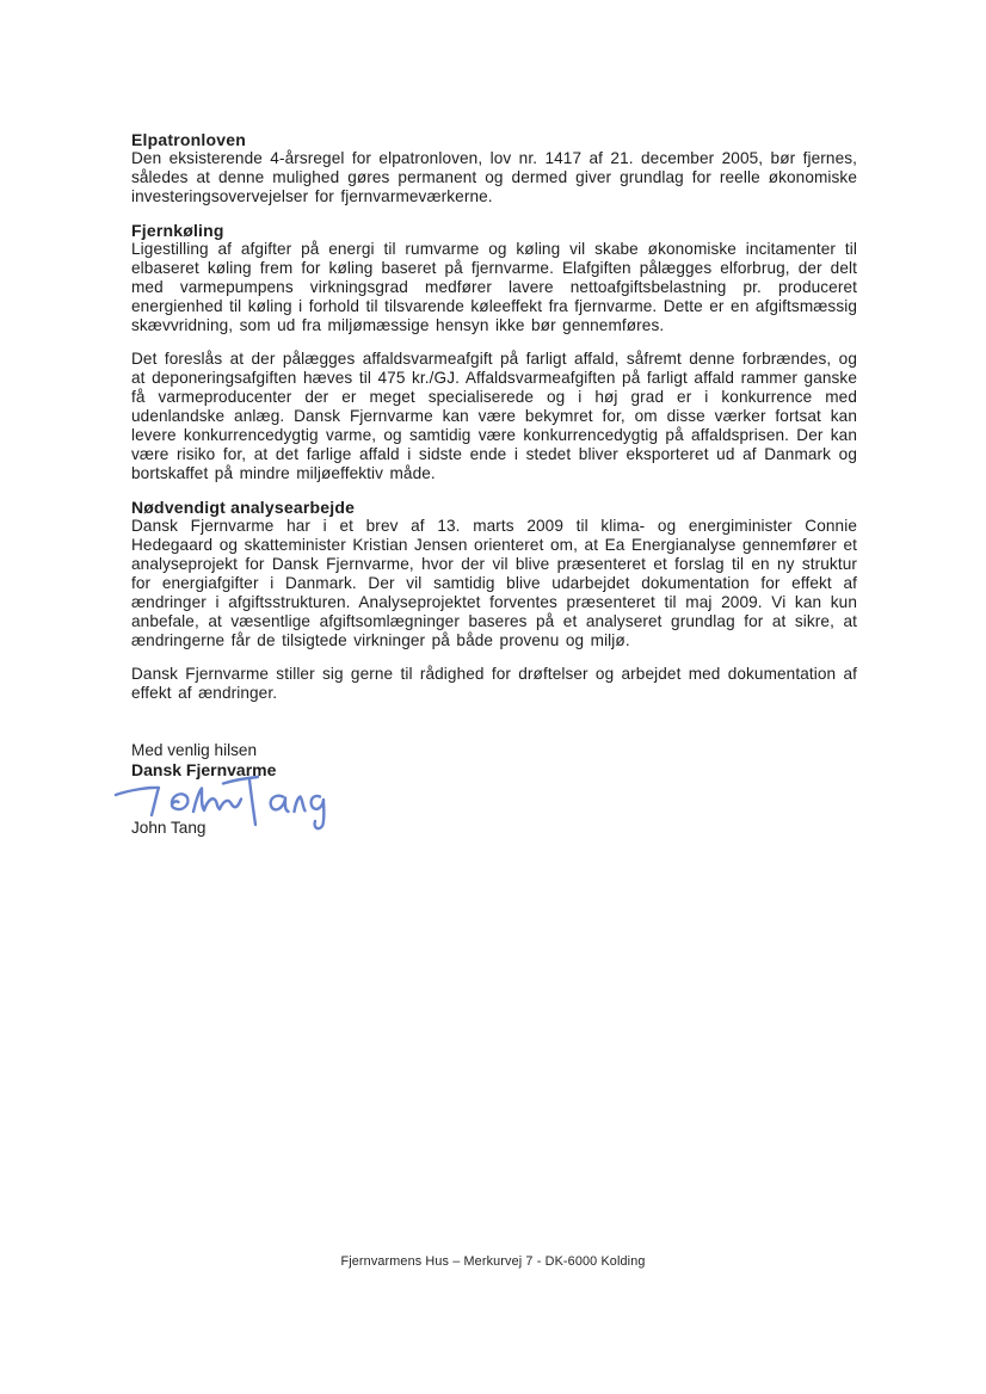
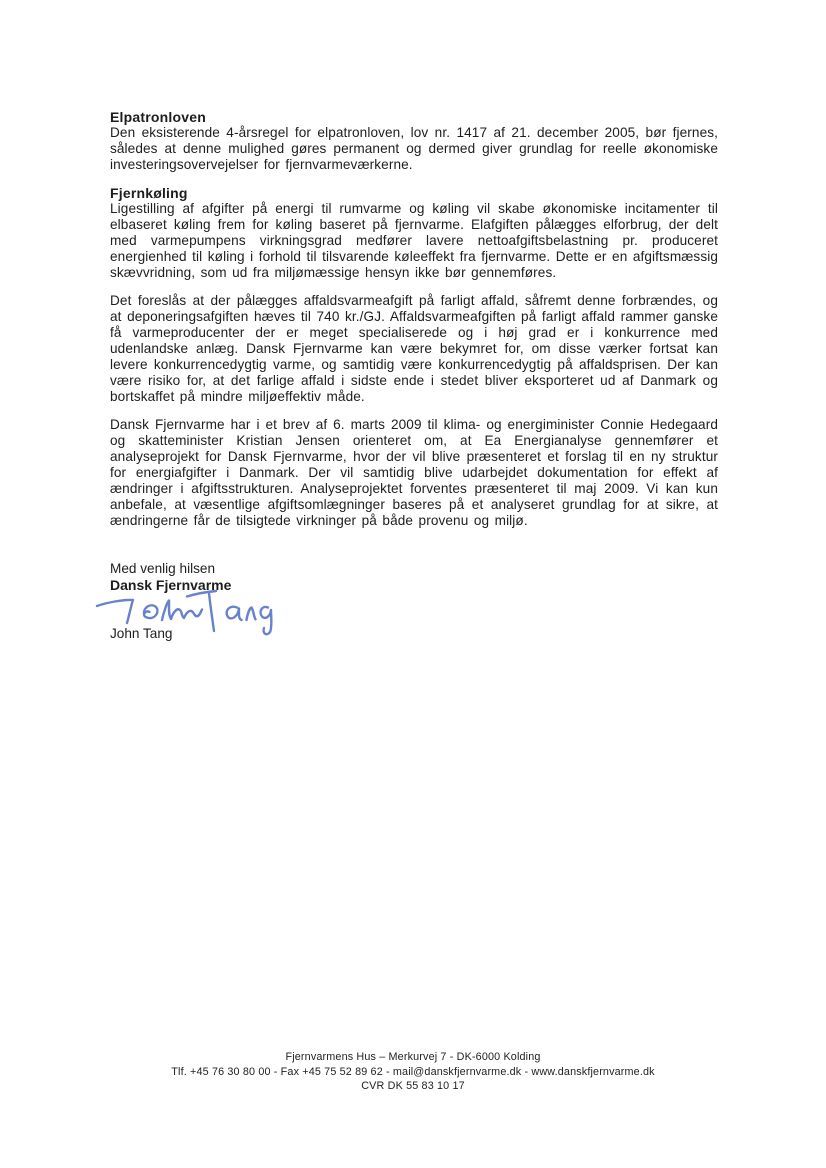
  Elpatronloven
  Den eksisterende 4-årsregel for elpatronloven, lov nr. 1417 af 21. december 2005, bør fjernes, således at denne mulighed gøres permanent og dermed giver grundlag for reelle økonomiske investeringsovervejelser for fjernvarmeværkerne.
  Fjernkøling
  Ligestilling af afgifter på energi til rumvarme og køling vil skabe økonomiske incitamenter til elbaseret køling frem for køling baseret på fjernvarme. Elafgiften pålægges elforbrug, der delt med varmepumpens virkningsgrad medfører lavere nettoafgiftsbelastning pr. produceret energienhed til køling i forhold til tilsvarende køleeffekt fra fjernvarme. Dette er en afgiftsmæssig skævvridning, som ud fra miljømæssige hensyn ikke bør gennemføres.
- Det foreslås at der pålægges affaldsvarmeafgift på farligt affald, såfremt denne forbrændes, og at deponeringsafgiften hæves til 475 kr./GJ. Affaldsvarmeafgiften på farligt affald rammer ganske få varmeproducenter der er meget specialiserede og i høj grad er i konkurrence med udenlandske anlæg. Dansk Fjernvarme kan være bekymret for, om disse værker fortsat kan levere konkurrencedygtig varme, og samtidig være konkurrencedygtig på affaldsprisen. Der kan være risiko for, at det farlige affald i sidste ende i stedet bliver eksporteret ud af Danmark og bortskaffet på mindre miljøeffektiv måde.
+ Det foreslås at der pålægges affaldsvarmeafgift på farligt affald, såfremt denne forbrændes, og at deponeringsafgiften hæves til 740 kr./GJ. Affaldsvarmeafgiften på farligt affald rammer ganske få varmeproducenter der er meget specialiserede og i høj grad er i konkurrence med udenlandske anlæg. Dansk Fjernvarme kan være bekymret for, om disse værker fortsat kan levere konkurrencedygtig varme, og samtidig være konkurrencedygtig på affaldsprisen. Der kan være risiko for, at det farlige affald i sidste ende i stedet bliver eksporteret ud af Danmark og bortskaffet på mindre miljøeffektiv måde.
- Nødvendigt analysearbejde
- Dansk Fjernvarme har i et brev af 13. marts 2009 til klima- og energiminister Connie Hedegaard og skatteminister Kristian Jensen orienteret om, at Ea Energianalyse gennemfører et analyseprojekt for Dansk Fjernvarme, hvor der vil blive præsenteret et forslag til en ny struktur for energiafgifter i Danmark. Der vil samtidig blive udarbejdet dokumentation for effekt af ændringer i afgiftsstrukturen. Analyseprojektet forventes præsenteret til maj 2009. Vi kan kun anbefale, at væsentlige afgiftsomlægninger baseres på et analyseret grundlag for at sikre, at ændringerne får de tilsigtede virkninger på både provenu og miljø.
+ Dansk Fjernvarme har i et brev af 6. marts 2009 til klima- og energiminister Connie Hedegaard og skatteminister Kristian Jensen orienteret om, at Ea Energianalyse gennemfører et analyseprojekt for Dansk Fjernvarme, hvor der vil blive præsenteret et forslag til en ny struktur for energiafgifter i Danmark. Der vil samtidig blive udarbejdet dokumentation for effekt af ændringer i afgiftsstrukturen. Analyseprojektet forventes præsenteret til maj 2009. Vi kan kun anbefale, at væsentlige afgiftsomlægninger baseres på et analyseret grundlag for at sikre, at ændringerne får de tilsigtede virkninger på både provenu og miljø.
- Dansk Fjernvarme stiller sig gerne til rådighed for drøftelser og arbejdet med dokumentation af effekt af ændringer.
  Med venlig hilsen
  Dansk Fjernvarme
  John Tang
  Fjernvarmens Hus – Merkurvej 7 - DK-6000 Kolding
+ Tlf. +45 76 30 80 00 - Fax +45 75 52 89 62 - mail@danskfjernvarme.dk - www.danskfjernvarme.dk
+ CVR DK 55 83 10 17
